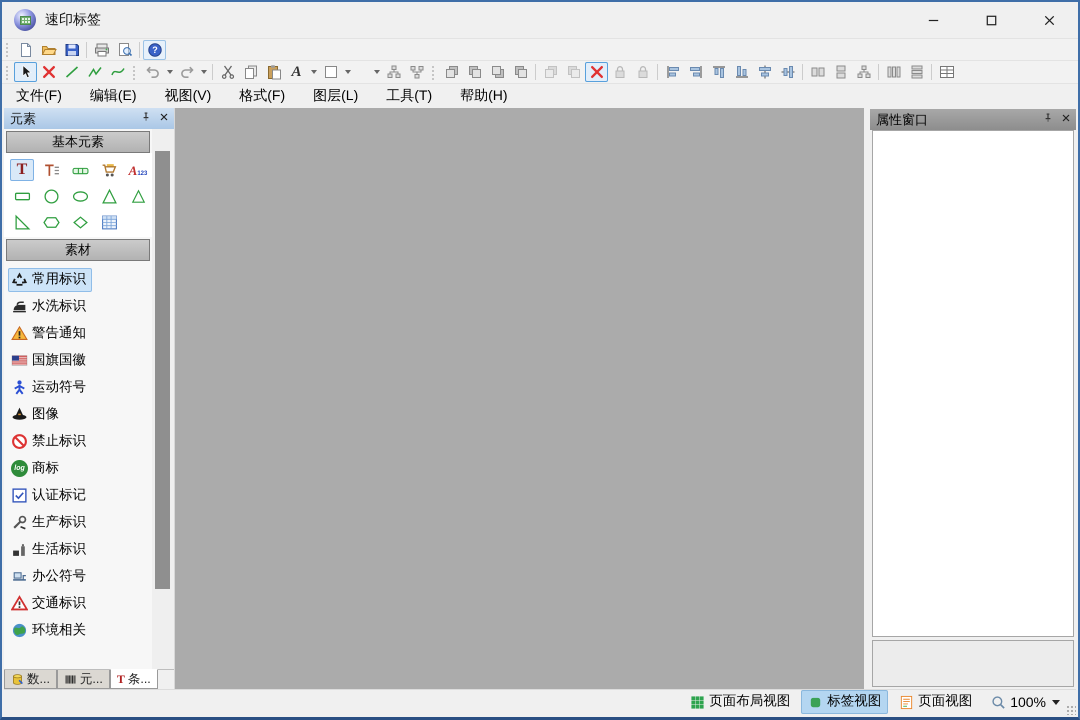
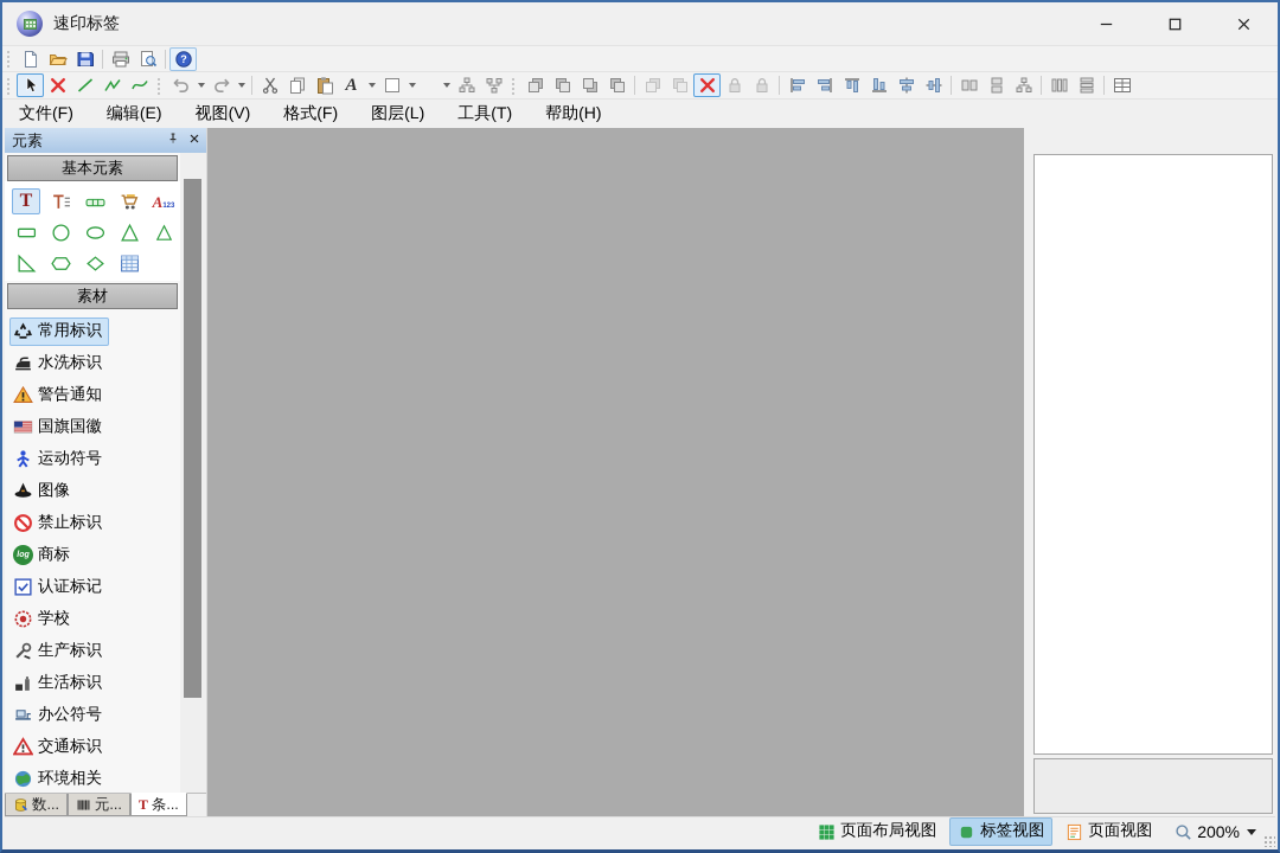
  速印标签
  A
  文件(F)
  编辑(E)
  视图(V)
  格式(F)
  图层(L)
  工具(T)
  帮助(H)
  元素
  基本元素
  T
  A
  素材
  常用标识
  水洗标识
  警告通知
  国旗国徽
  运动符号
  图像
  禁止标识
  商标
  认证标记
+ 学校
  生产标识
  生活标识
  办公符号
  交通标识
  环境相关
  数...
  元...
  T
  条...
- 属性窗口
  页面布局视图
  标签视图
  页面视图
- 100%
+ 200%
